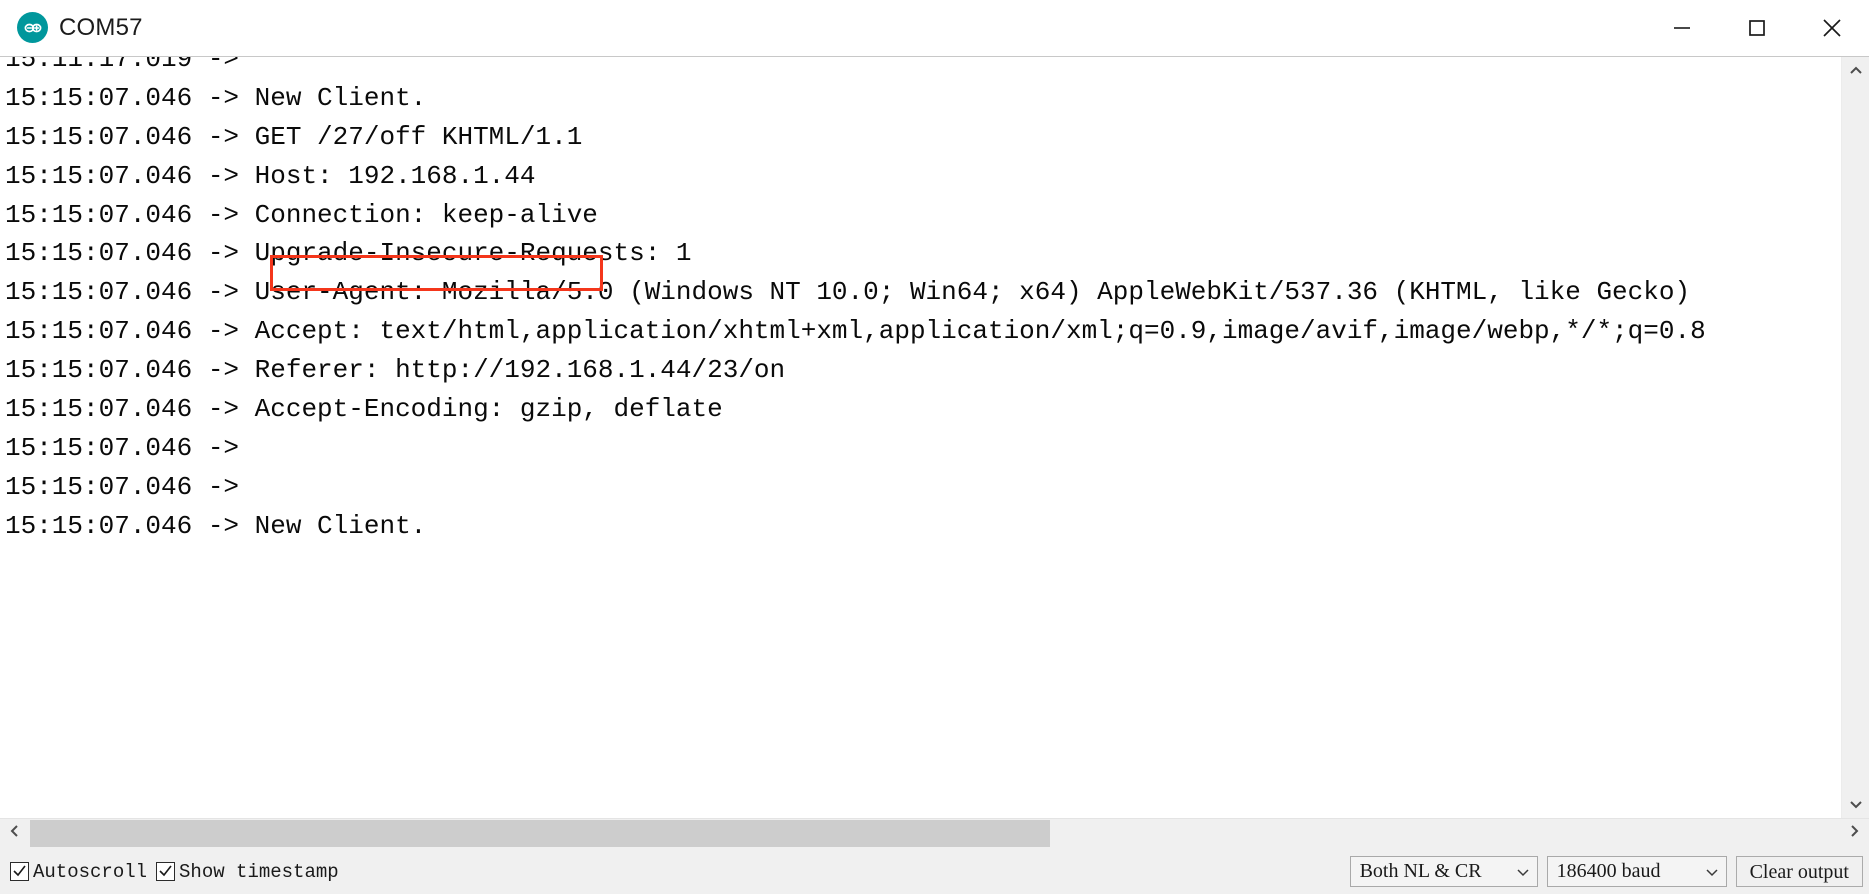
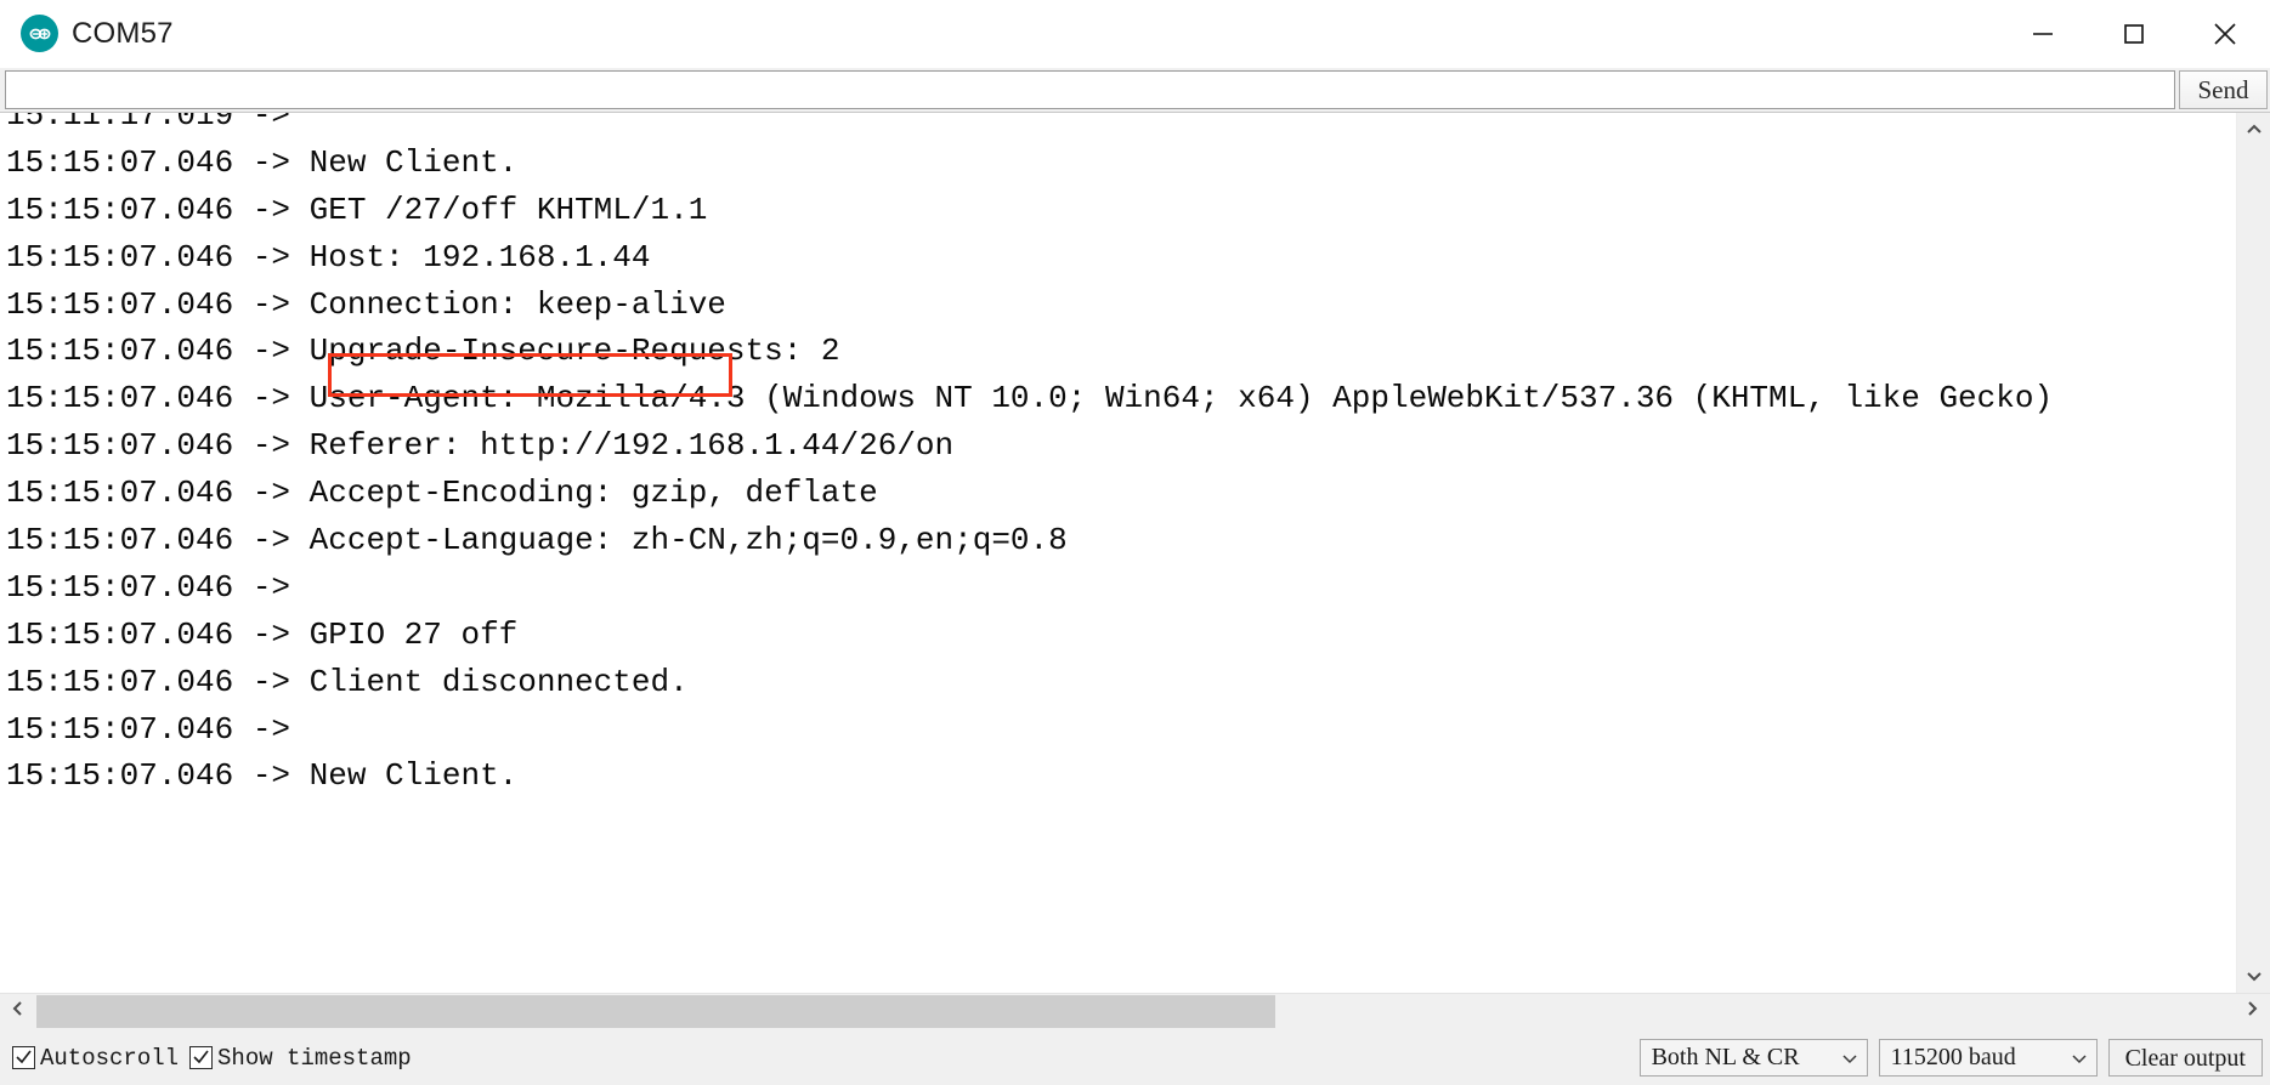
  COM57
+ Send
  15:11:17.019 ->
  15:15:07.046 -> New Client.
  15:15:07.046 -> GET /27/off KHTML/1.1
  15:15:07.046 -> Host: 192.168.1.44
  15:15:07.046 -> Connection: keep-alive
- 15:15:07.046 -> Upgrade-Insecure-Requests: 1
+ 15:15:07.046 -> Upgrade-Insecure-Requests: 2
- 15:15:07.046 -> User-Agent: Mozilla/5.0 (Windows NT 10.0; Win64; x64) AppleWebKit/537.36 (KHTML, like Gecko)
+ 15:15:07.046 -> User-Agent: Mozilla/4.3 (Windows NT 10.0; Win64; x64) AppleWebKit/537.36 (KHTML, like Gecko)
- 15:15:07.046 -> Accept: text/html,application/xhtml+xml,application/xml;q=0.9,image/avif,image/webp,*/*;q=0.8
- 15:15:07.046 -> Referer: http://192.168.1.44/23/on
+ 15:15:07.046 -> Referer: http://192.168.1.44/26/on
  15:15:07.046 -> Accept-Encoding: gzip, deflate
+ 15:15:07.046 -> Accept-Language: zh-CN,zh;q=0.9,en;q=0.8
  15:15:07.046 ->
+ 15:15:07.046 -> GPIO 27 off
+ 15:15:07.046 -> Client disconnected.
  15:15:07.046 ->
  15:15:07.046 -> New Client.
  Autoscroll
  Show timestamp
  Both NL & CR
- 186400 baud
+ 115200 baud
  Clear output
